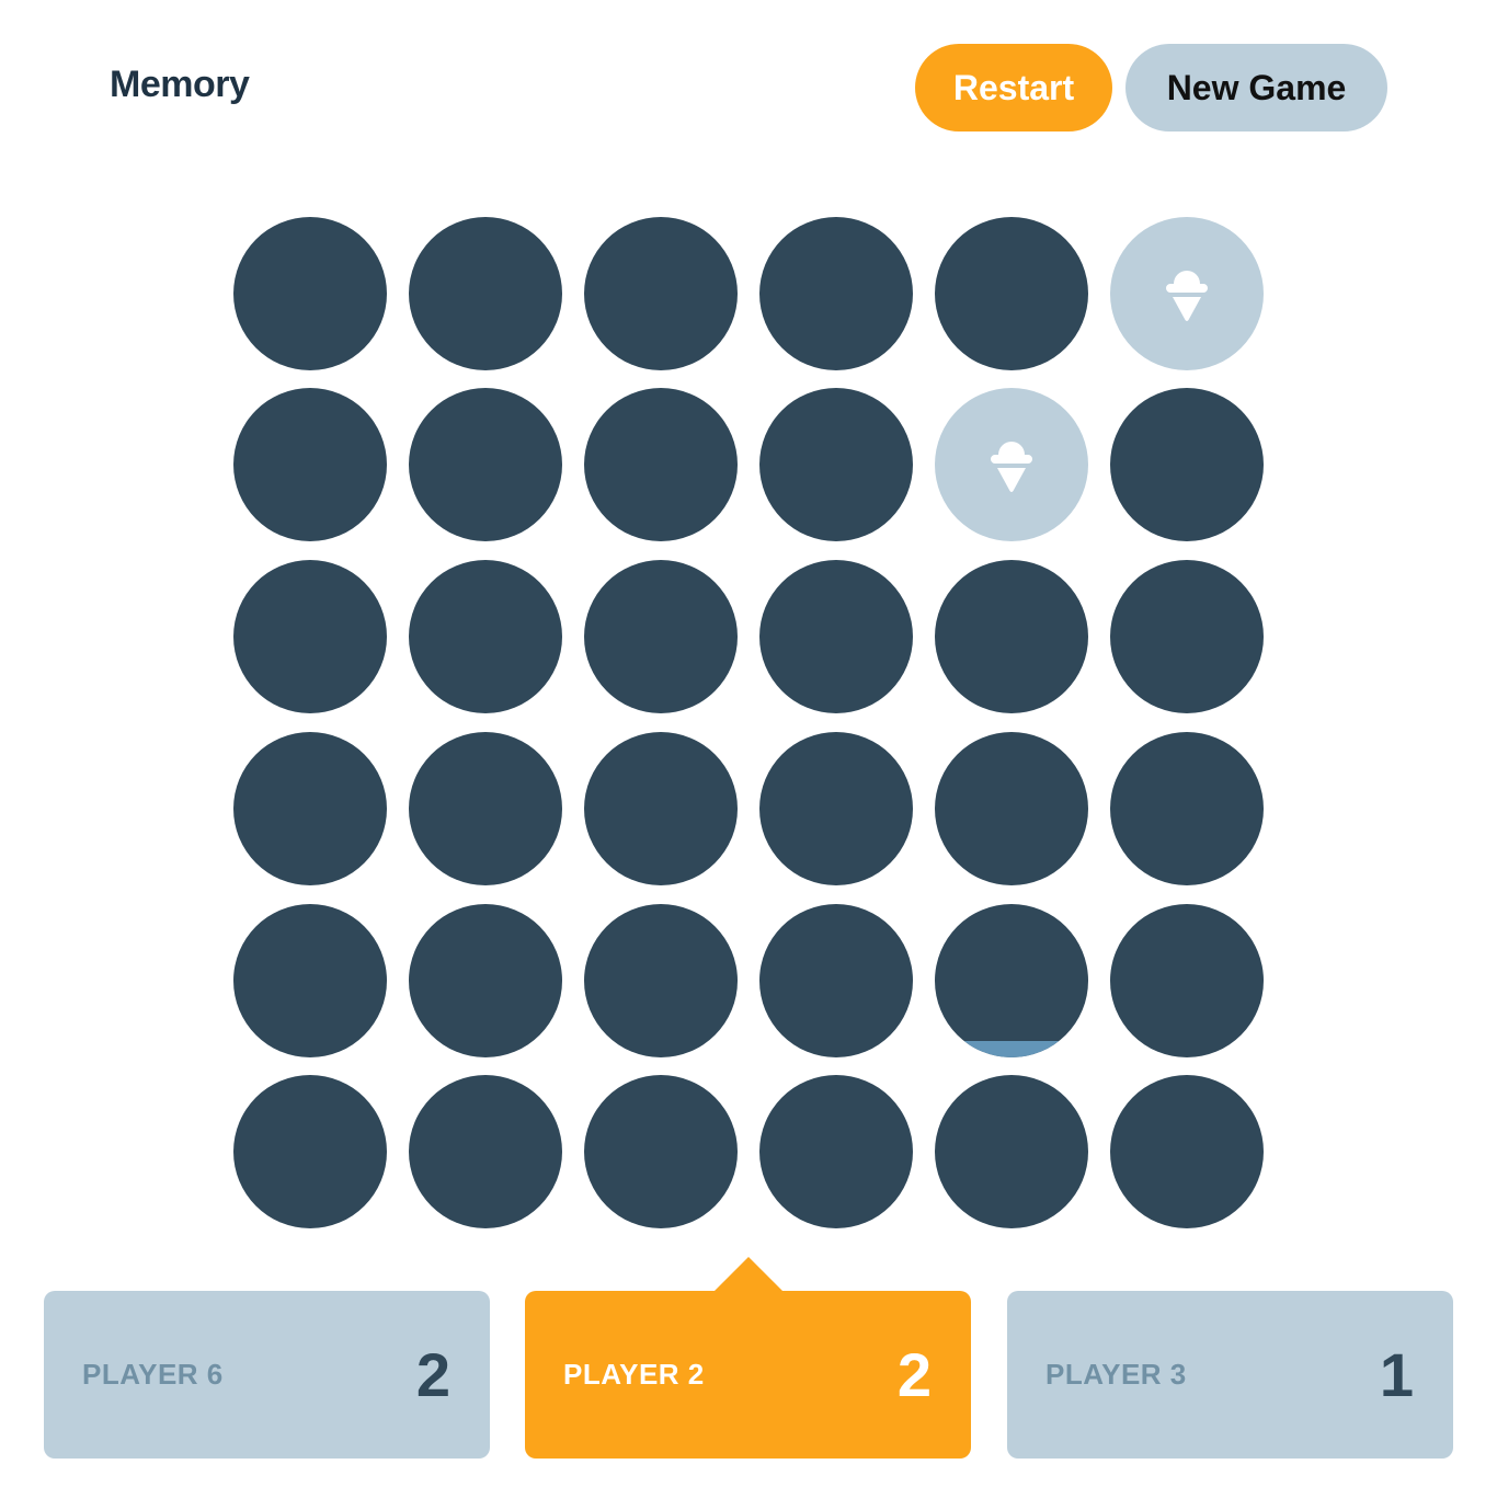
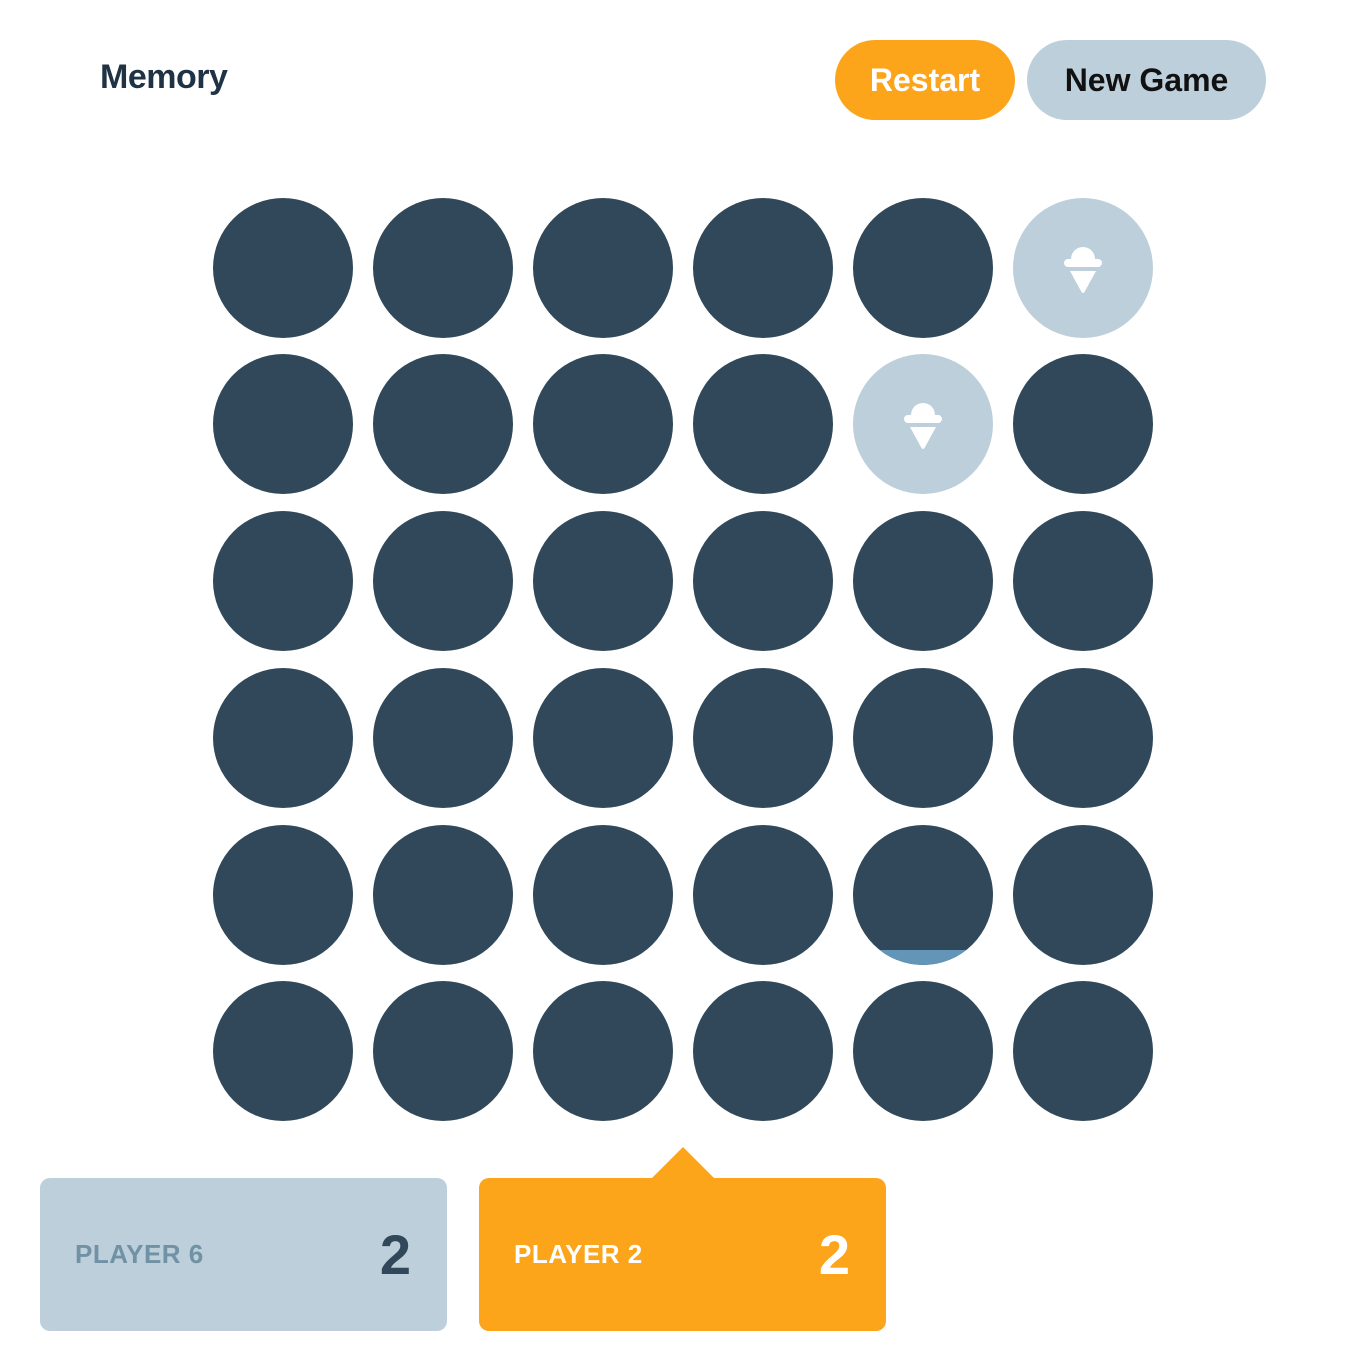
  Memory
  Restart
  New Game
  PLAYER 6
  2
  PLAYER 2
  2
- PLAYER 3
- 1
